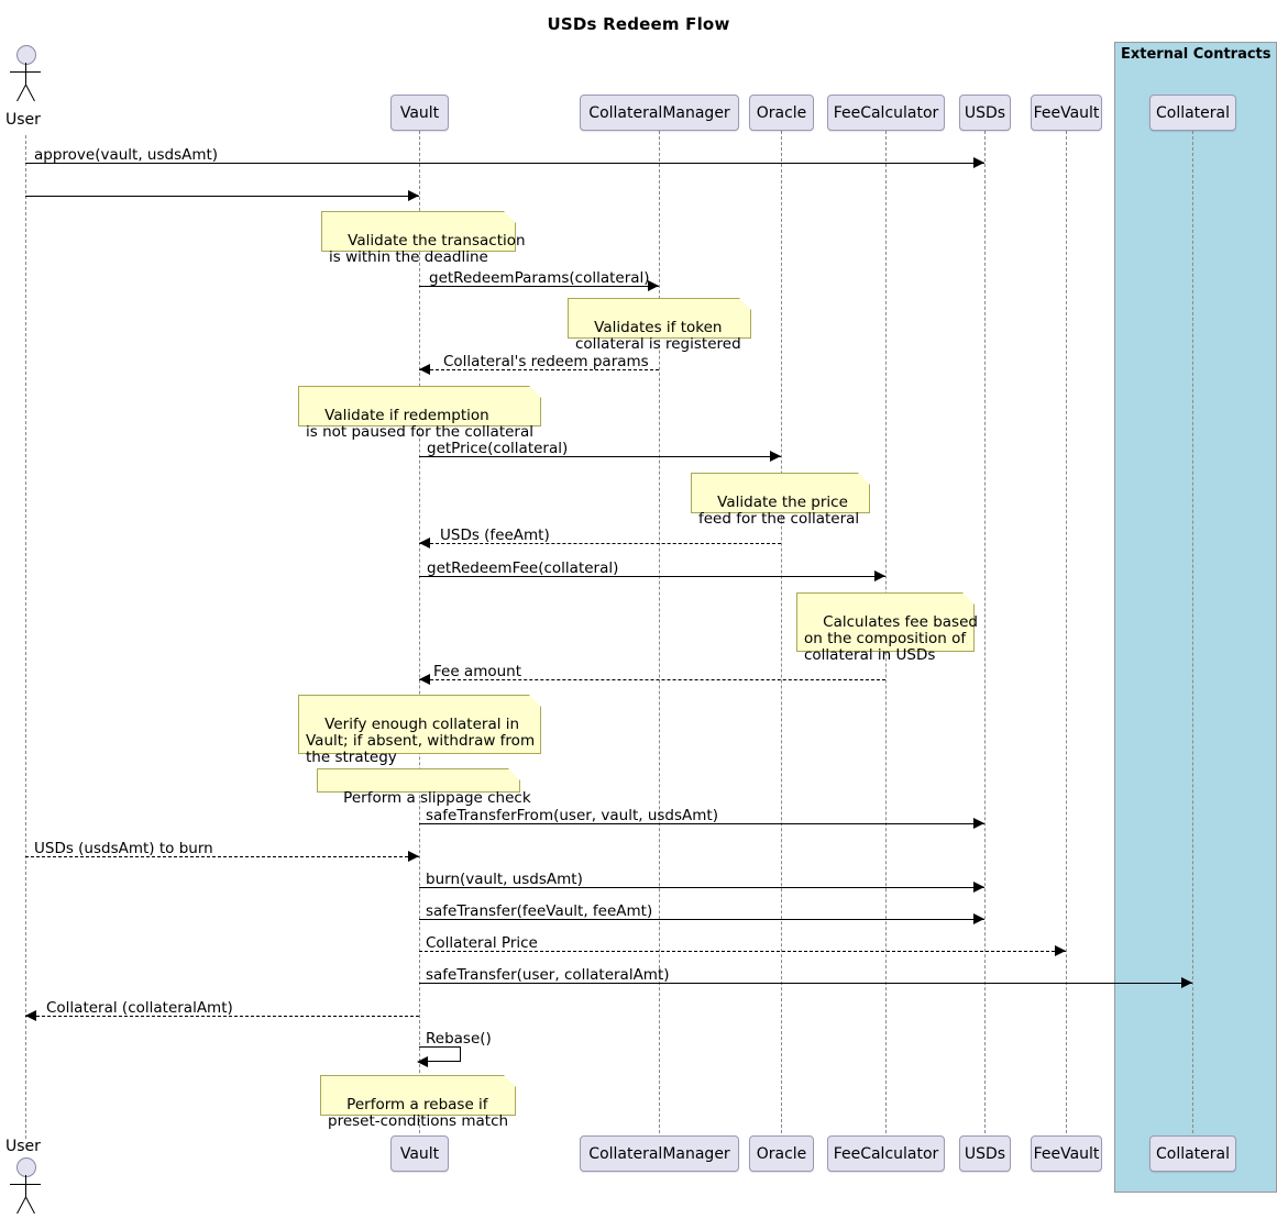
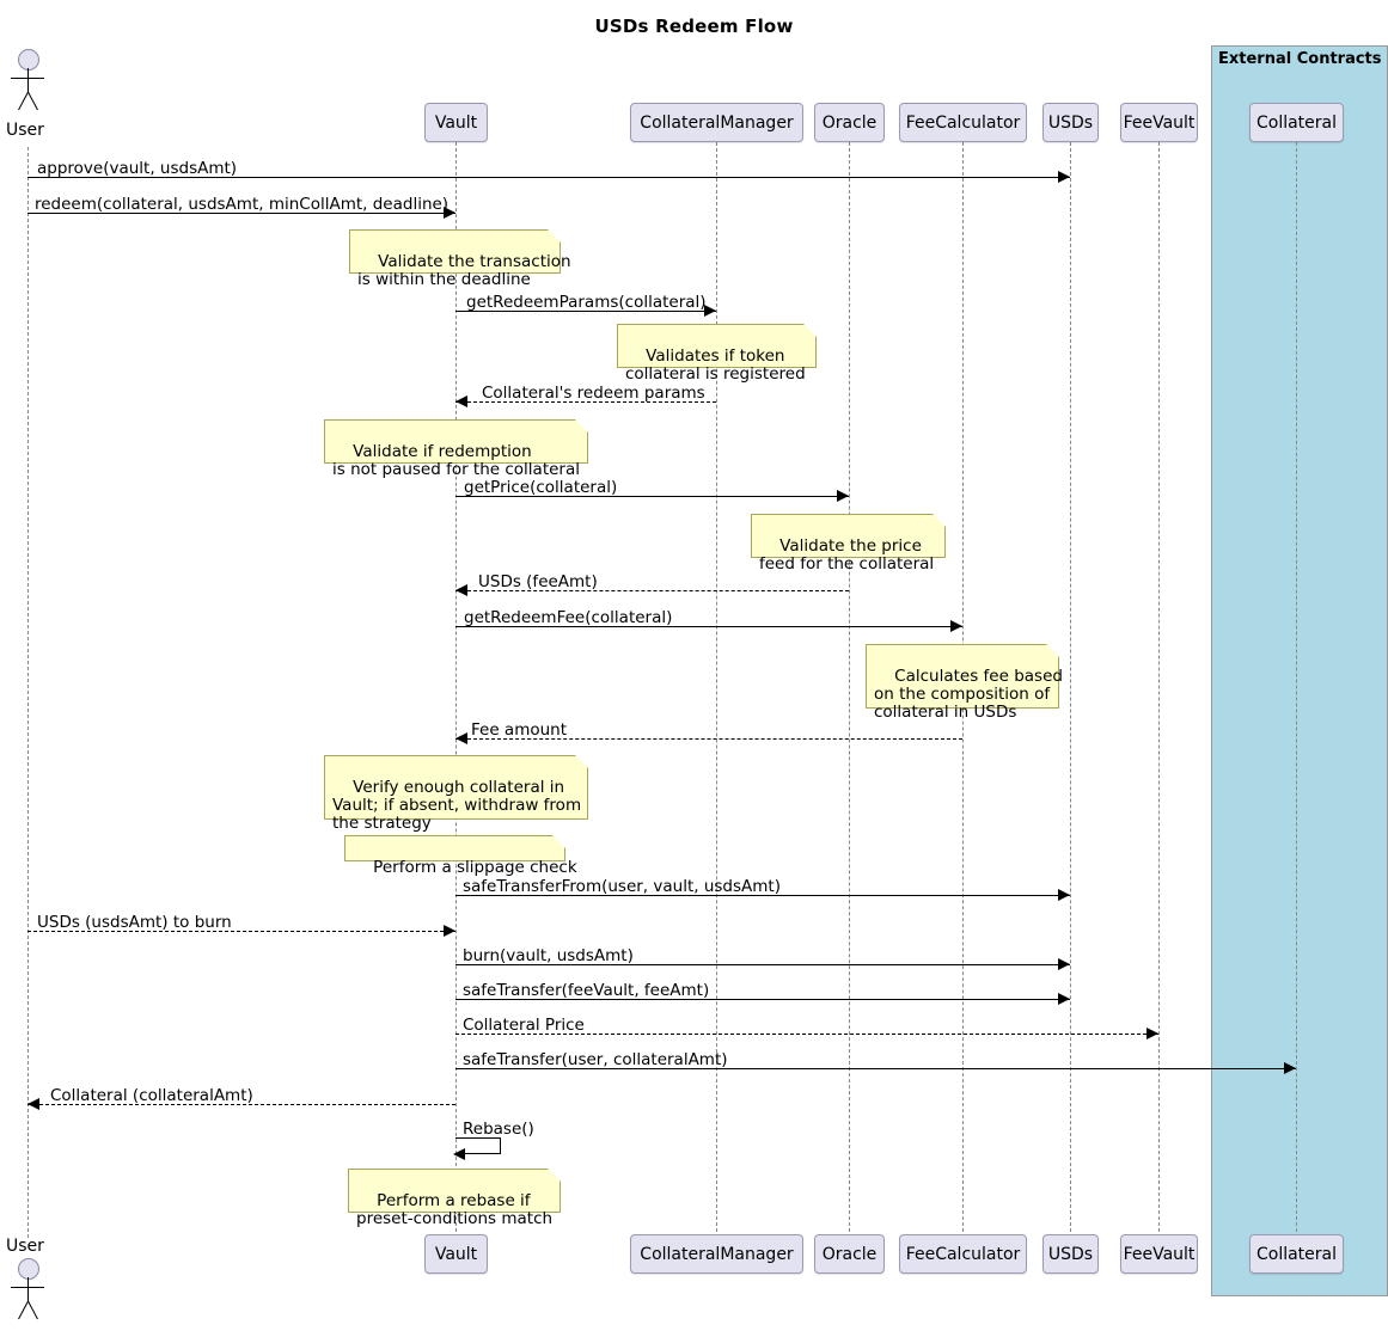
  USDs Redeem Flow
  External Contracts
  User
  User
  Vault
  CollateralManager
  Oracle
  FeeCalculator
  USDs
  FeeVault
  Collateral
  Vault
  CollateralManager
  Oracle
  FeeCalculator
  USDs
  FeeVault
  Collateral
  approve(vault, usdsAmt)
+ redeem(collateral, usdsAmt, minCollAmt, deadline)
  Validate the transaction
  is within the deadline
  getRedeemParams(collateral)
  Validates if token
  collateral is registered
  Collateral's redeem params
  Validate if redemption
  is not paused for the collateral
  getPrice(collateral)
  Validate the price
  feed for the collateral
  USDs (feeAmt)
  getRedeemFee(collateral)
  Calculates fee based
  on the composition of
  collateral in USDs
  Fee amount
  Verify enough collateral in
  Vault; if absent, withdraw from
  the strategy
  Perform a slippage check
  safeTransferFrom(user, vault, usdsAmt)
  USDs (usdsAmt) to burn
  burn(vault, usdsAmt)
  safeTransfer(feeVault, feeAmt)
  Collateral Price
  safeTransfer(user, collateralAmt)
  Collateral (collateralAmt)
  Rebase()
  Perform a rebase if
  preset-conditions match
